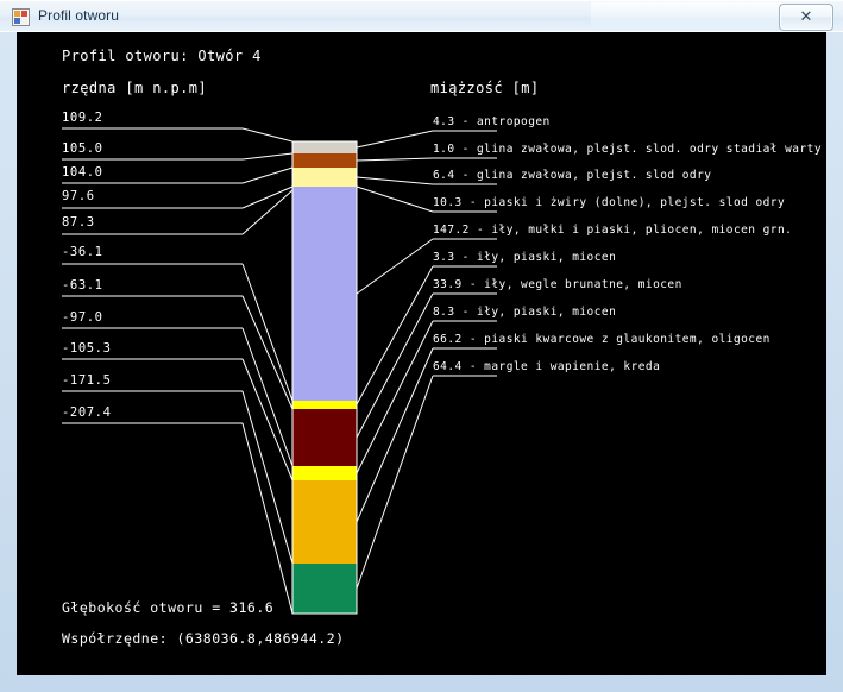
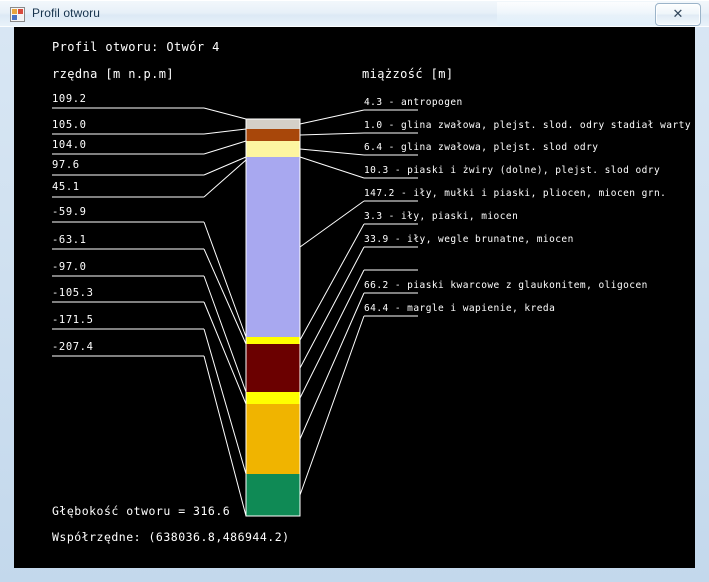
  Profil otworu
  ✕
  Profil otworu: Otwór 4
  rzędna [m n.p.m]
  miążzość [m]
  109.2
  105.0
  104.0
  97.6
- 87.3
+ 45.1
- -36.1
+ -59.9
  -63.1
  -97.0
  -105.3
  -171.5
  -207.4
  4.3 - antropogen
  1.0 - glina zwałowa, plejst. slod. odry stadiał warty
  6.4 - glina zwałowa, plejst. slod odry
  10.3 - piaski i żwiry (dolne), plejst. slod odry
  147.2 - iły, mułki i piaski, pliocen, miocen grn.
  3.3 - iły, piaski, miocen
  33.9 - iły, wegle brunatne, miocen
- 8.3 - iły, piaski, miocen
  66.2 - piaski kwarcowe z glaukonitem, oligocen
  64.4 - margle i wapienie, kreda
  Głębokość otworu = 316.6
  Współrzędne: (638036.8,486944.2)
